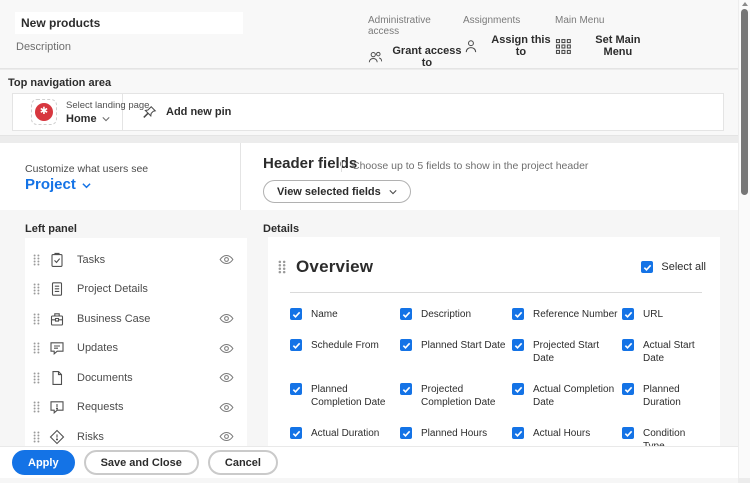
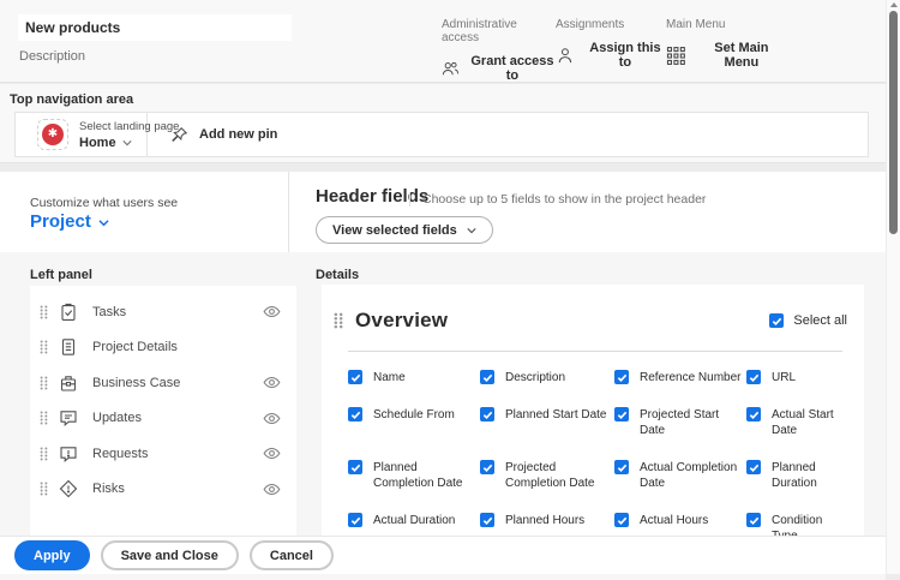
  New products
  Description
  Administrative access
  Grant access to
  Assignments
  Assign this to
  Main Menu
  Set Main Menu
  Top navigation area
  ✱
  Select landing page
  Home
  Add new pin
  Customize what users see
  Project
  Header fields
  Choose up to 5 fields to show in the project header
  View selected fields
  Left panel
  Details
  Tasks
  Project Details
  Business Case
  Updates
- Documents
  Requests
  Risks
  Overview
  Select all
  Name
  Description
  Reference Number
  URL
  Schedule From
  Planned Start Date
  Projected Start Date
  Actual Start Date
  Planned Completion Date
  Projected Completion Date
  Actual Completion Date
  Planned Duration
  Actual Duration
  Planned Hours
  Actual Hours
  Apply
  Save and Close
  Cancel
